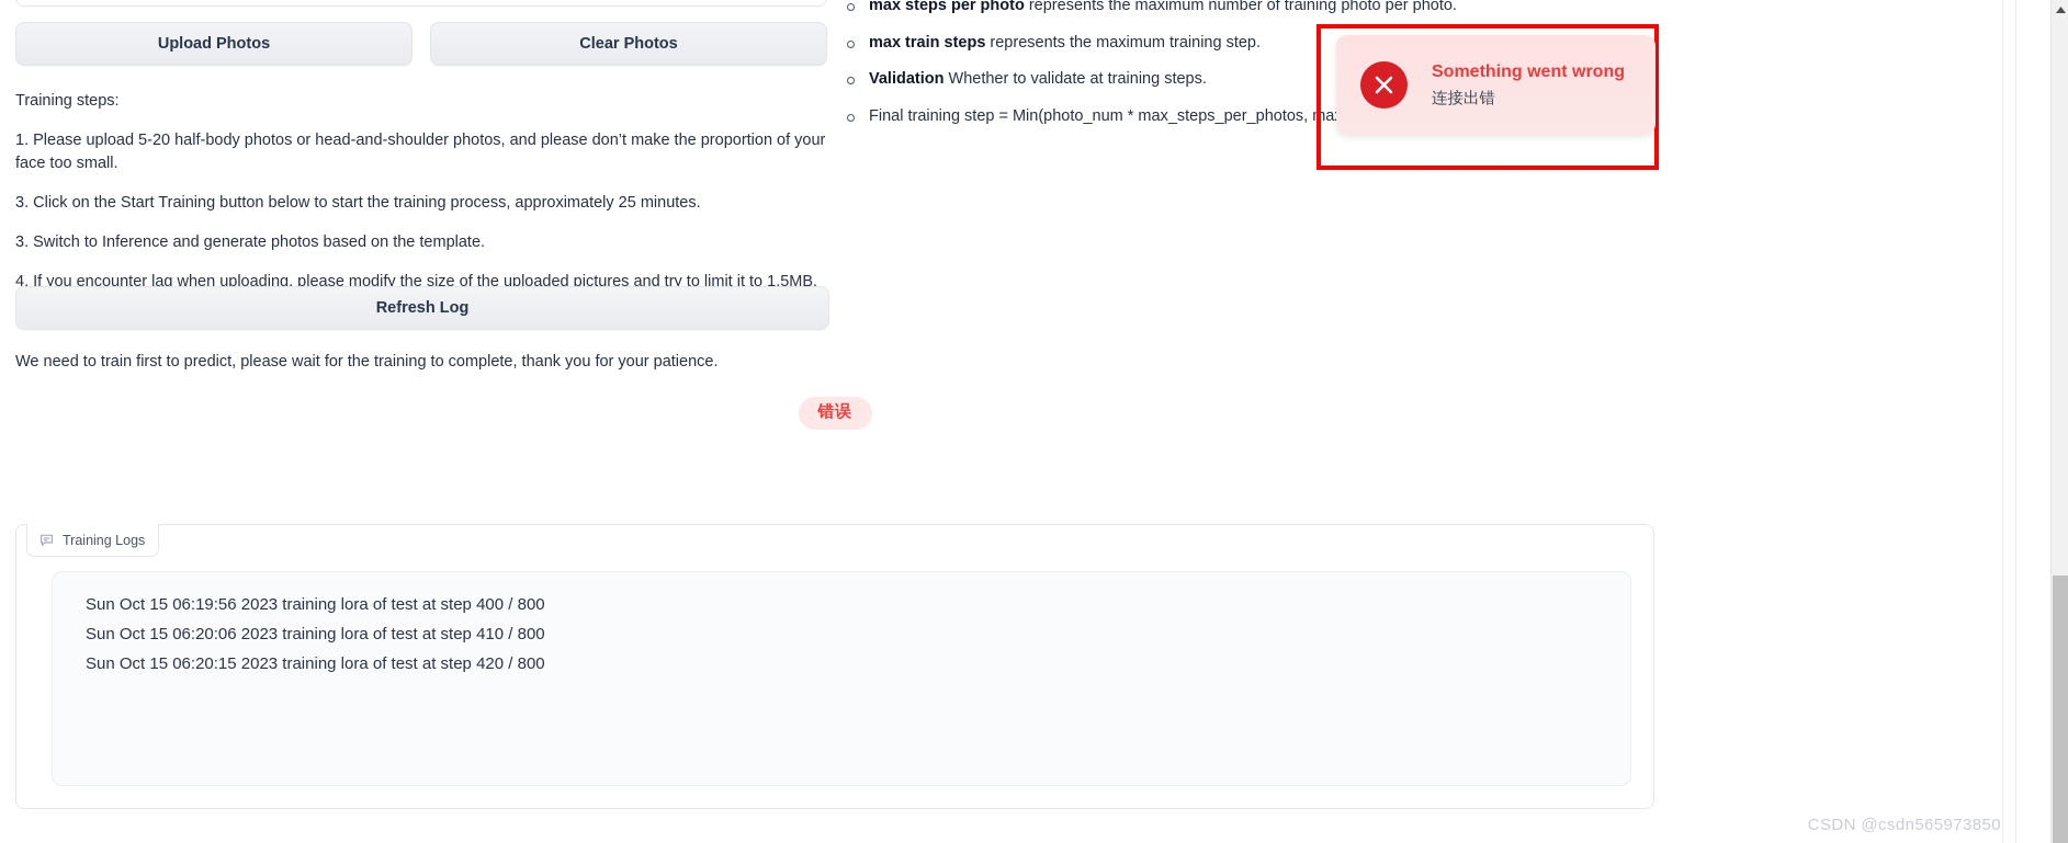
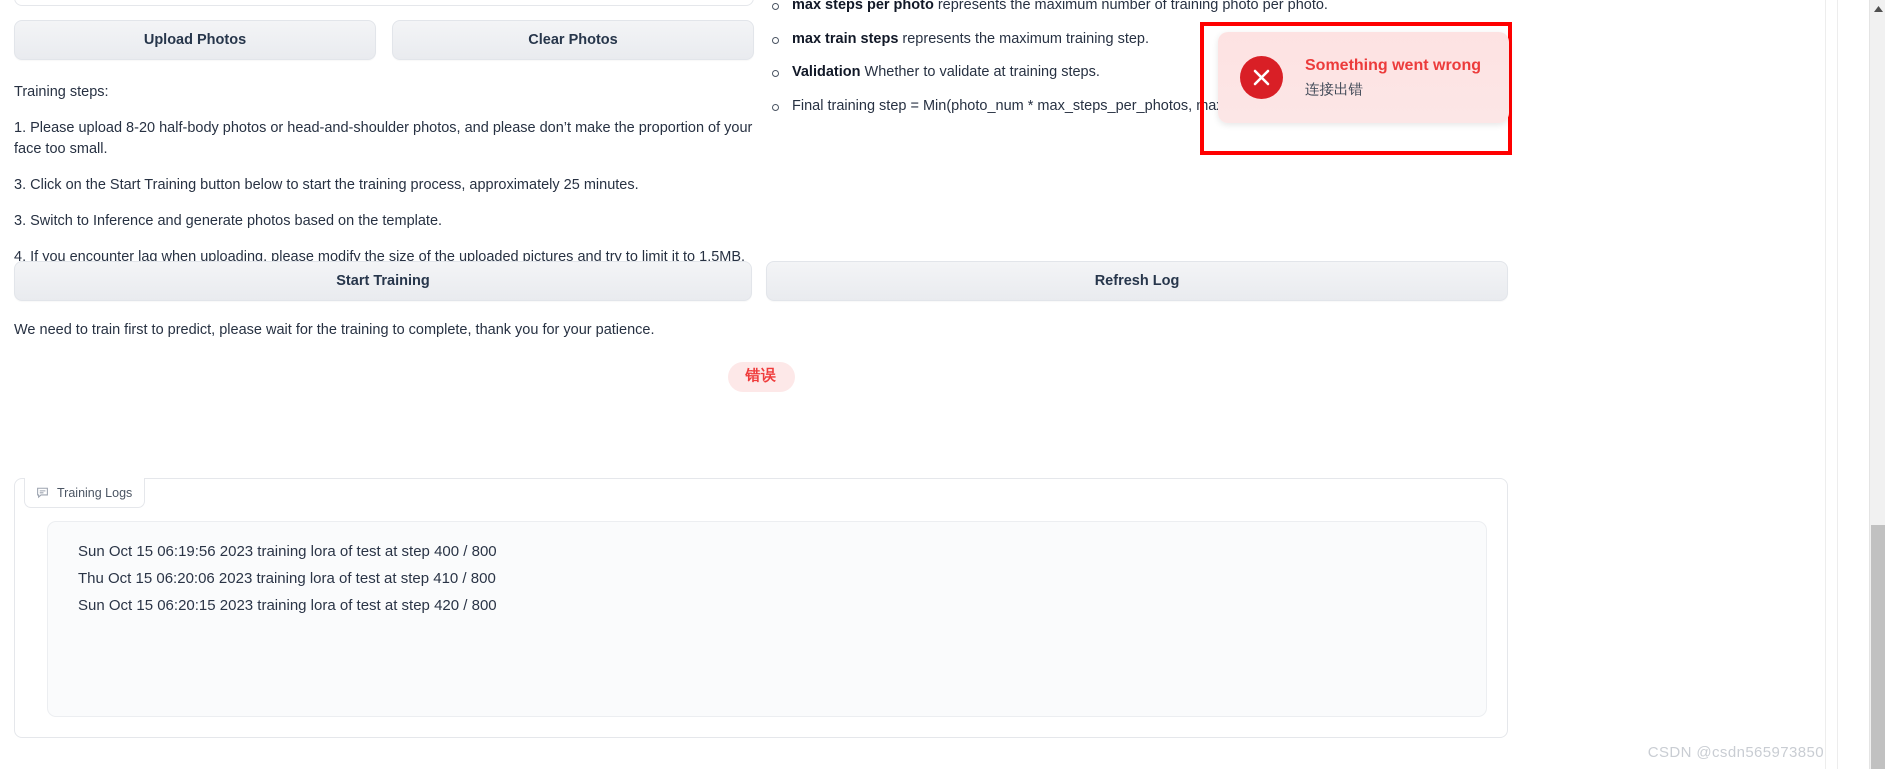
  Upload Photos
  Clear Photos
  Training steps:
- 1. Please upload 5-20 half-body photos or head-and-shoulder photos, and please don’t make the proportion of your face too small.
+ 1. Please upload 8-20 half-body photos or head-and-shoulder photos, and please don’t make the proportion of your face too small.
  3. Click on the Start Training button below to start the training process, approximately 25 minutes.
  3. Switch to Inference and generate photos based on the template.
  4. If you encounter lag when uploading, please modify the size of the uploaded pictures and try to limit it to 1.5MB.
  max steps per photo represents the maximum number of training photo per photo.
  max train steps represents the maximum training step.
  Validation Whether to validate at training steps.
  Final training step = Min(photo_num * max_steps_per_photos, ma
+ Start Training
  Refresh Log
  We need to train first to predict, please wait for the training to complete, thank you for your patience.
  错误
  Training Logs
  Sun Oct 15 06:19:56 2023 training lora of test at step 400 / 800
- Sun Oct 15 06:20:06 2023 training lora of test at step 410 / 800
+ Thu Oct 15 06:20:06 2023 training lora of test at step 410 / 800
  Sun Oct 15 06:20:15 2023 training lora of test at step 420 / 800
  Something went wrong
  连接出错
  CSDN @csdn565973850
